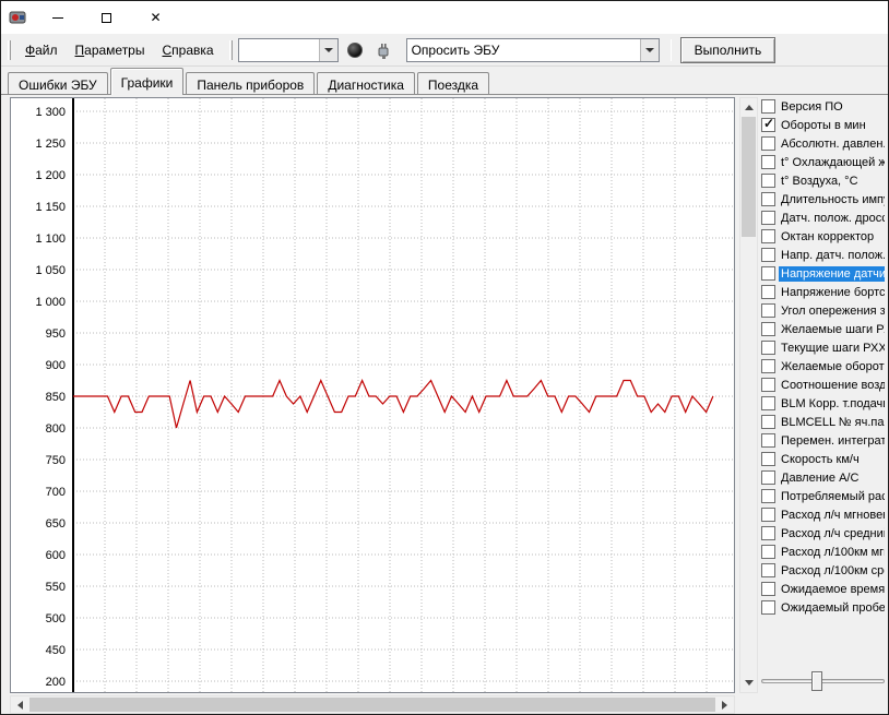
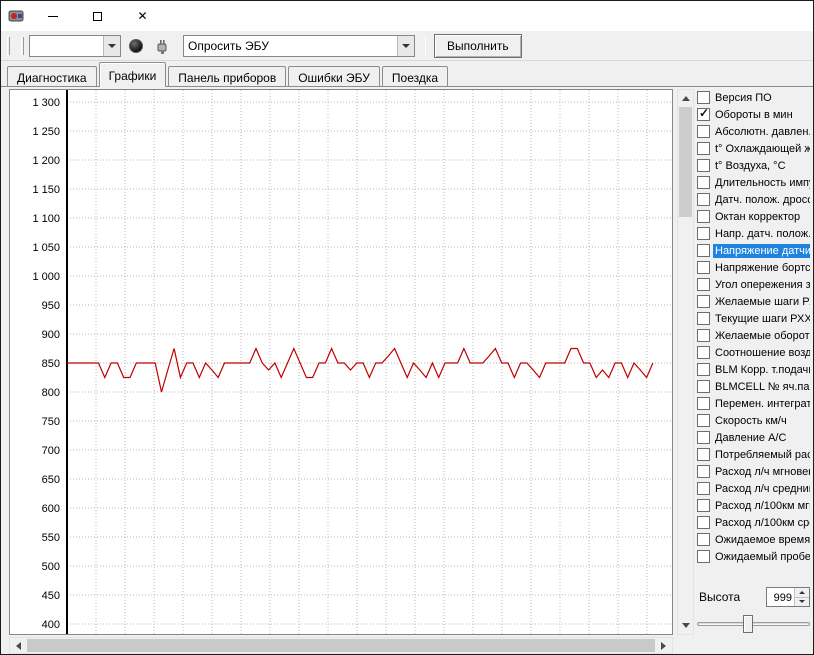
  ✕
- Файл
- Параметры
- Справка
  Опросить ЭБУ
  Выполнить
- Ошибки ЭБУ
+ Диагностика
  Графики
  Панель приборов
- Диагностика
+ Ошибки ЭБУ
  Поездка
  1 300
  1 250
  1 200
  1 150
  1 100
  1 050
  1 000
  950
  900
  850
  800
  750
  700
  650
  600
  550
  500
  450
- 200
+ 400
  Версия ПО
  Обороты в мин
  Абсолютн. давлен.
  t° Охлаждающей ж
  t° Воздуха, °C
  Длительность имп
  Датч. полож. дросс
  Октан корректор
  Напр. датч. полож.
  Напряжение датчи
  Напряжение бортс
  Угол опережения з
  Желаемые шаги Р
  Текущие шаги РХХ
  Желаемые оборот
  Соотношение возд
  BLM Корр. т.подач
  BLMCELL № яч.па
  Перемен. интеграт
  Скорость км/ч
  Давление А/С
  Потребляемый рас
  Расход л/ч мгнове
  Расход л/ч средни
  Расход л/100км мг
  Расход л/100км ср
  Ожидаемое время
  Ожидаемый пробе
+ Высота
+ 999
